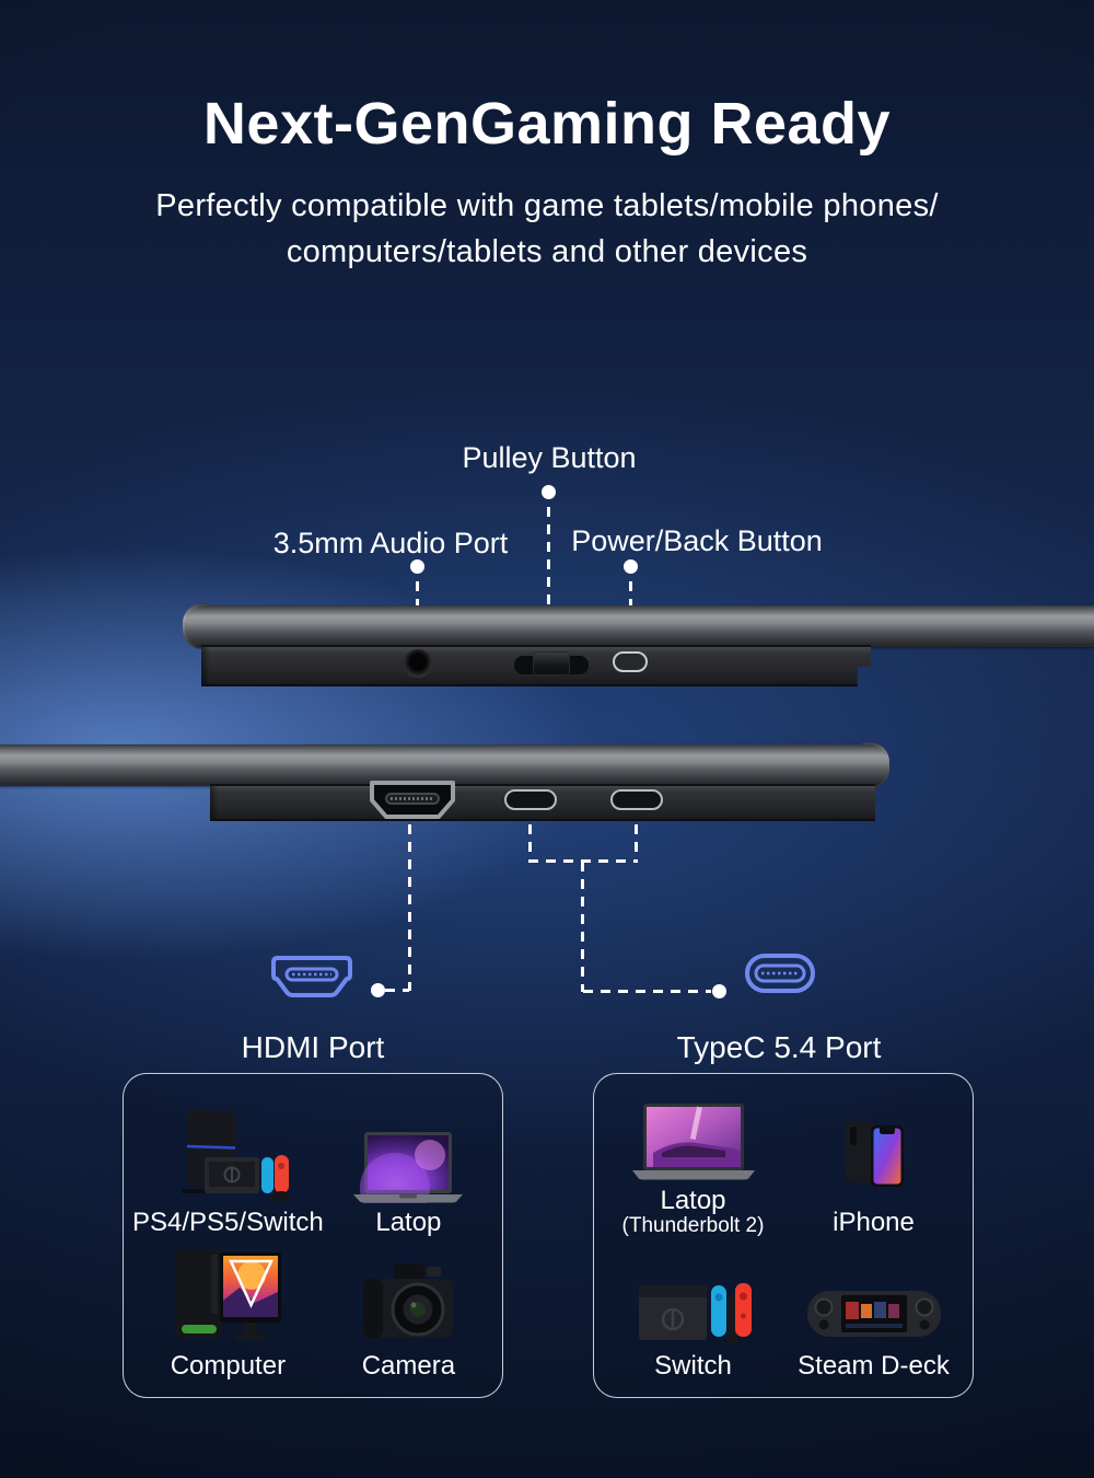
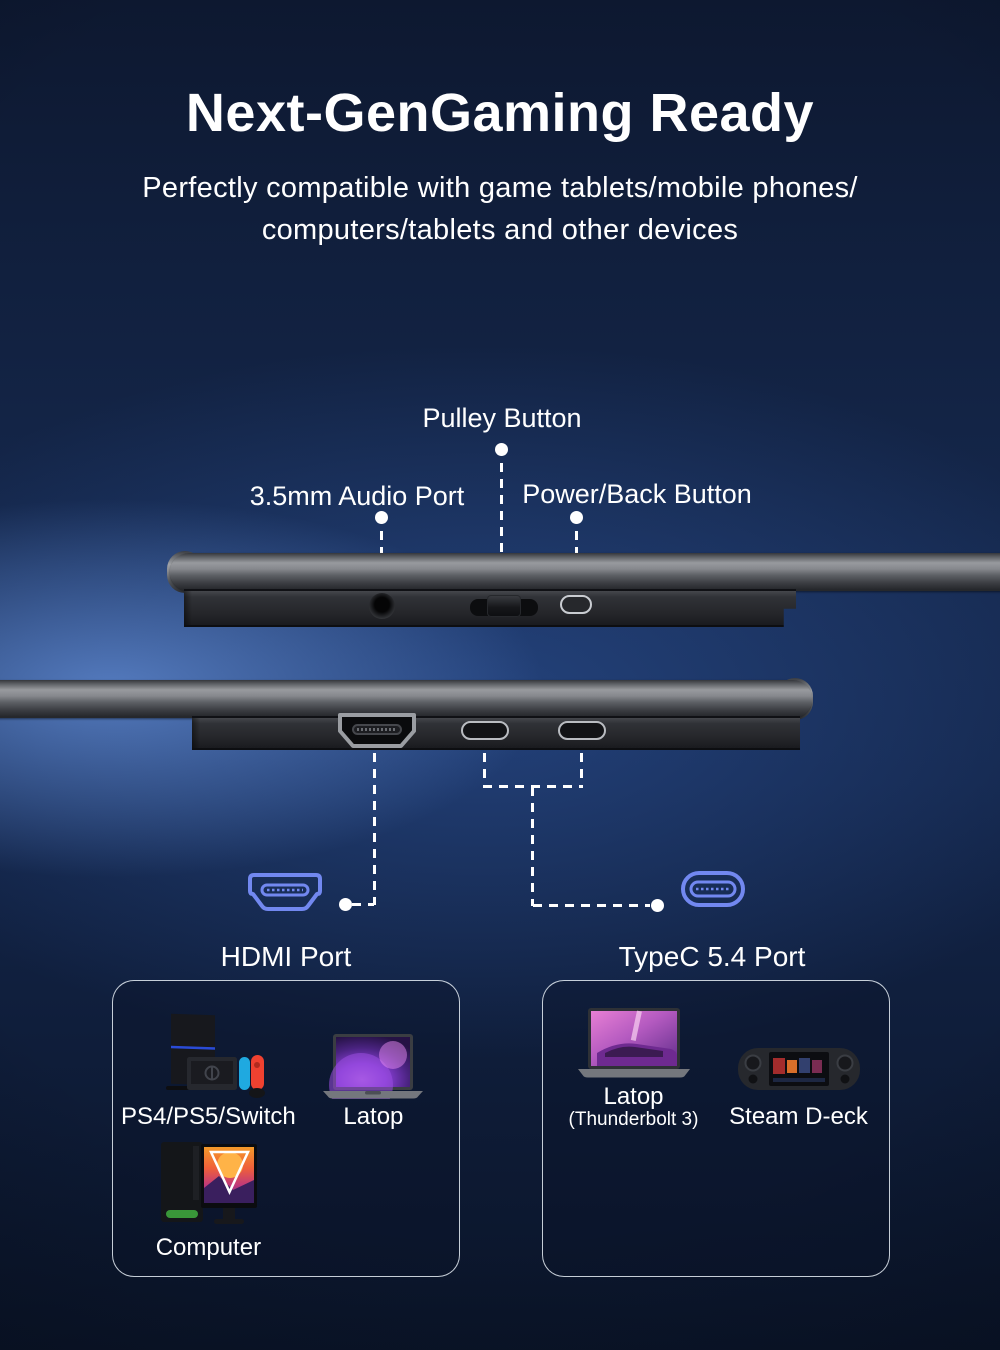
  Next-GenGaming Ready
  Perfectly compatible with game tablets/mobile phones/
  computers/tablets and other devices
  Pulley Button
  3.5mm Audio Port
  Power/Back Button
  HDMI Port
  TypeC 5.4 Port
  PS4/PS5/Switch
  Latop
  Computer
- Camera
  Latop
- (Thunderbolt 2)
+ (Thunderbolt 3)
- iPhone
- Switch
  Steam D-eck
